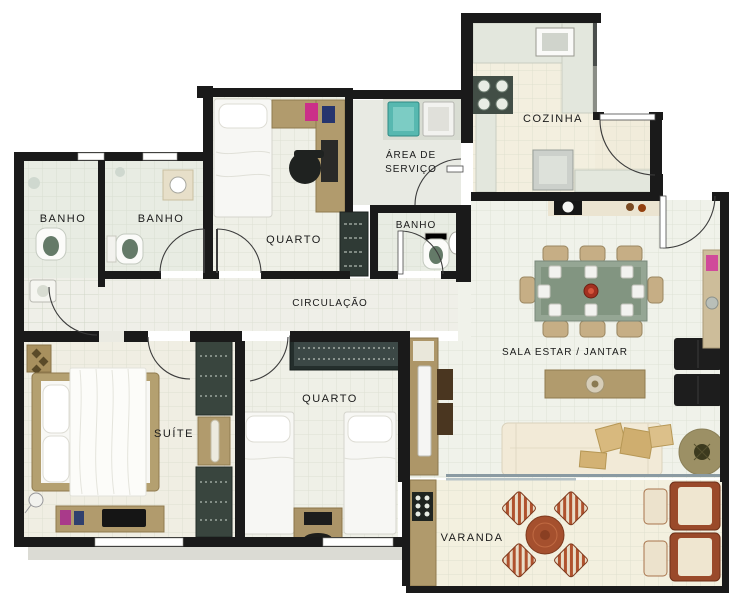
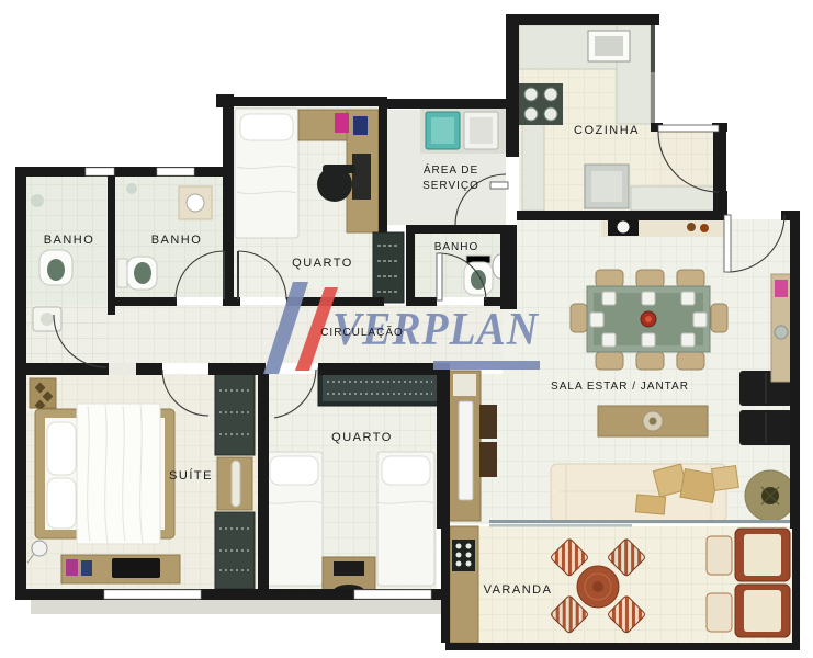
+ VERPLAN
  BANHO
  BANHO
  QUARTO
  ÁREA DE
  SERVIÇO
  BANHO
  COZINHA
  CIRCULAÇÃO
  SALA ESTAR / JANTAR
  SUÍTE
  QUARTO
  VARANDA
